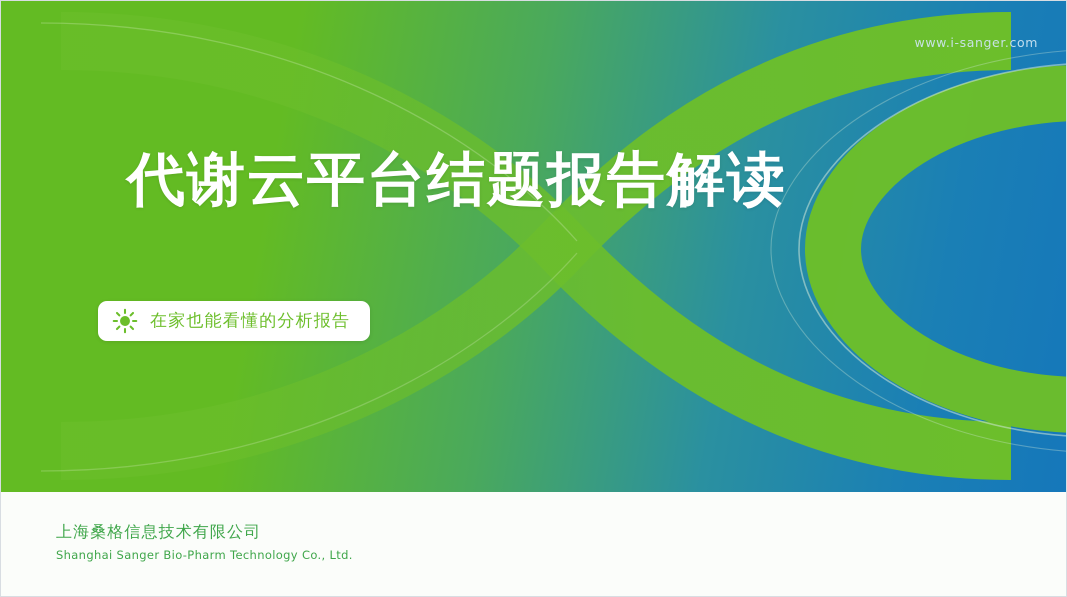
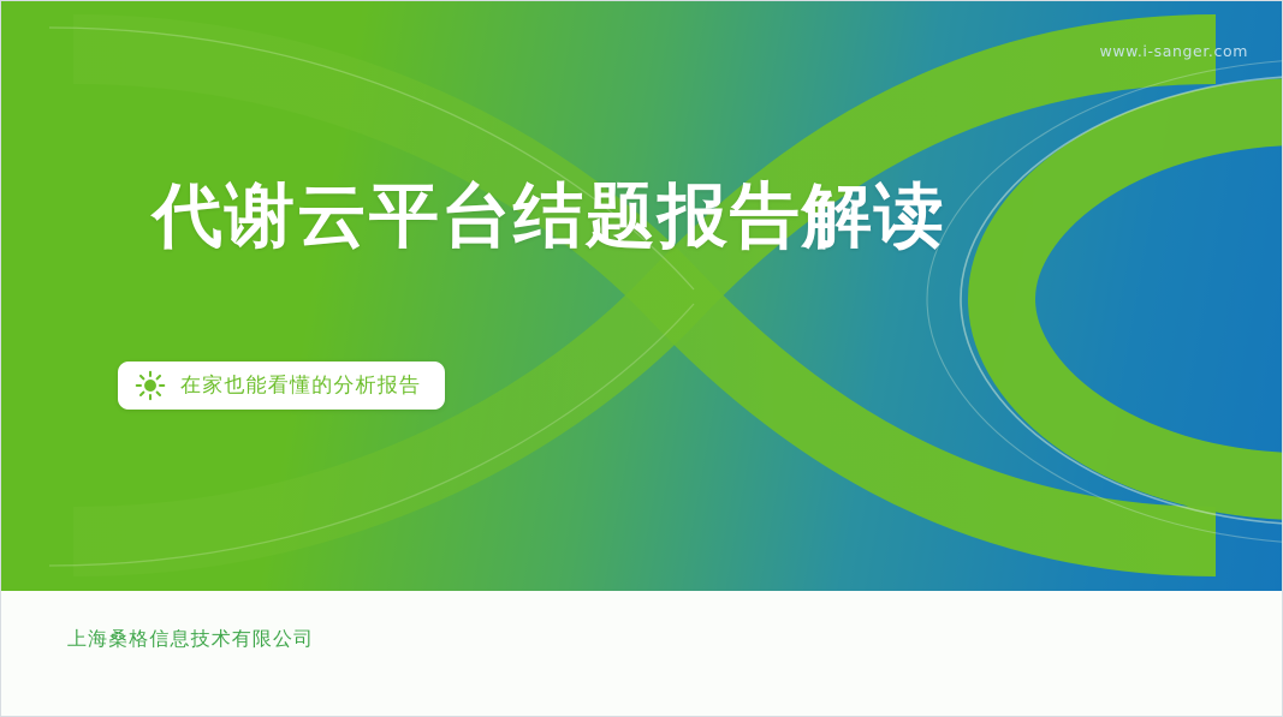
  www.i-sanger.com
  代谢云平台结题报告解读
  在家也能看懂的分析报告
  上海桑格信息技术有限公司
- Shanghai Sanger Bio-Pharm Technology Co., Ltd.
